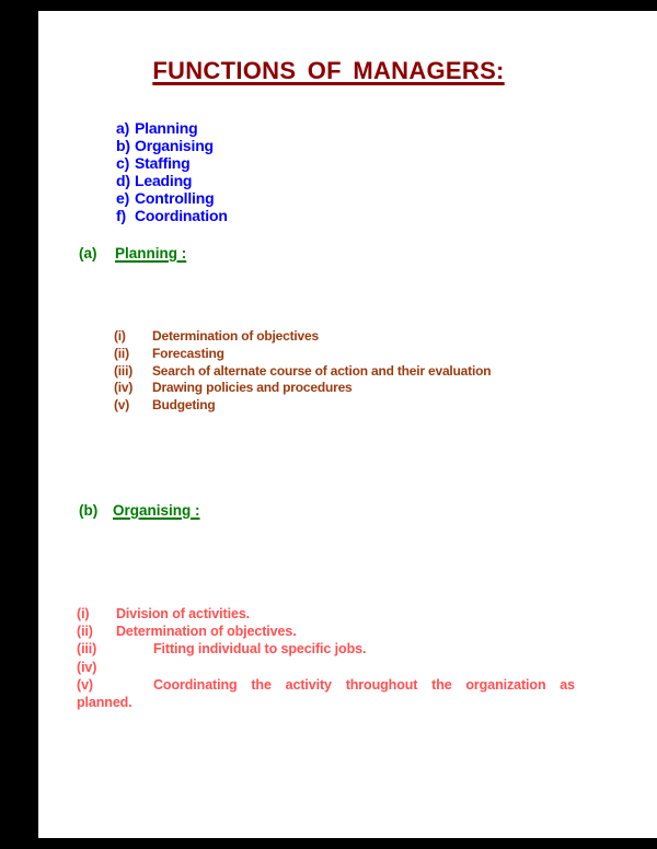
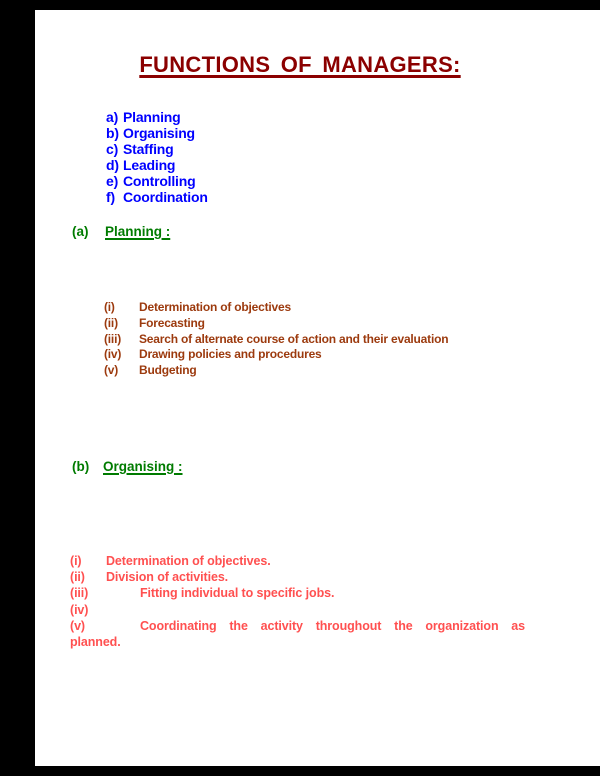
  FUNCTIONS OF MANAGERS:
  a)
  Planning
  b)
  Organising
  c)
  Staffing
  d)
  Leading
  e)
  Controlling
  f)
  Coordination
  (a)
  Planning :
  (i)
  Determination of objectives
  (ii)
  Forecasting
  (iii)
  Search of alternate course of action and their evaluation
  (iv)
  Drawing policies and procedures
  (v)
  Budgeting
  (b)
  Organising :
  (i)
- Division of activities.
+ Determination of objectives.
  (ii)
- Determination of objectives.
+ Division of activities.
  (iii)
  Fitting individual to specific jobs.
  (iv)
  (v)
  Coordinating the activity throughout the organization as
  planned.
